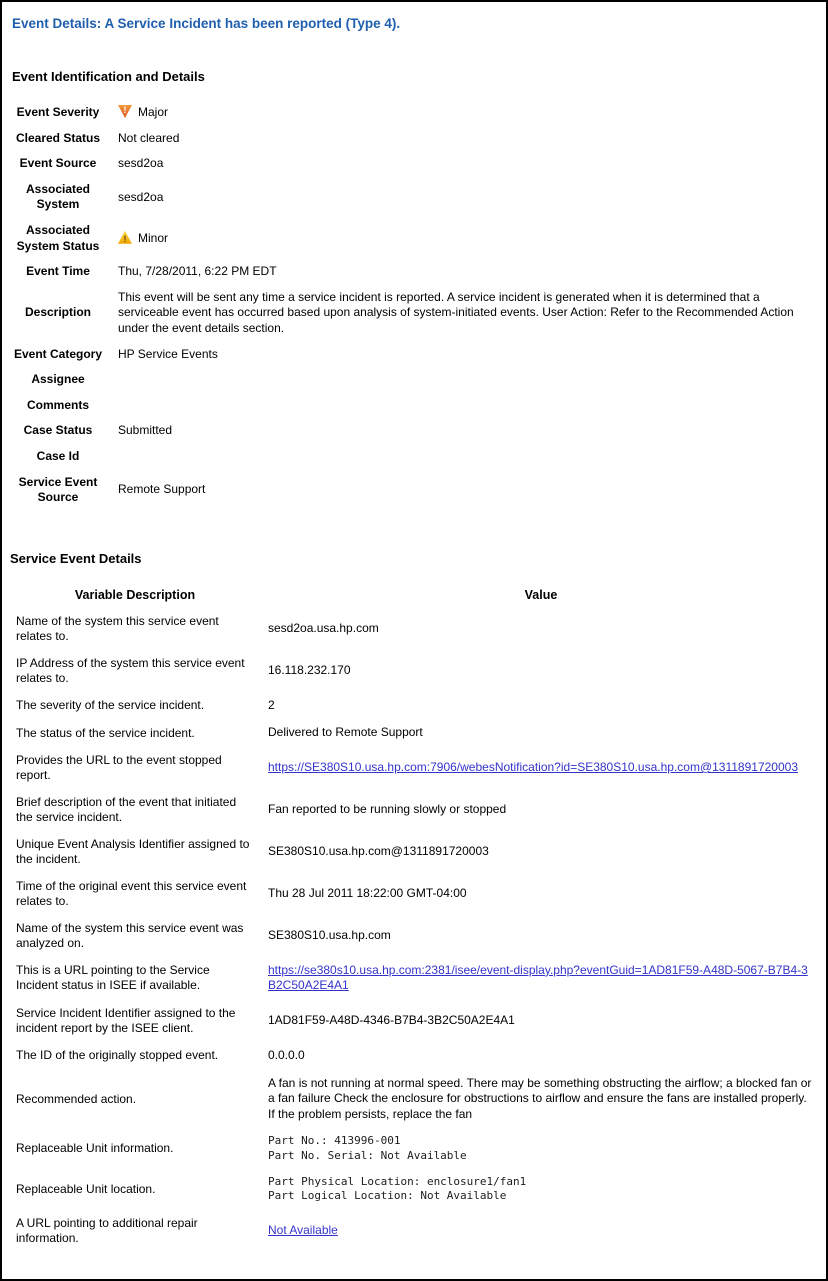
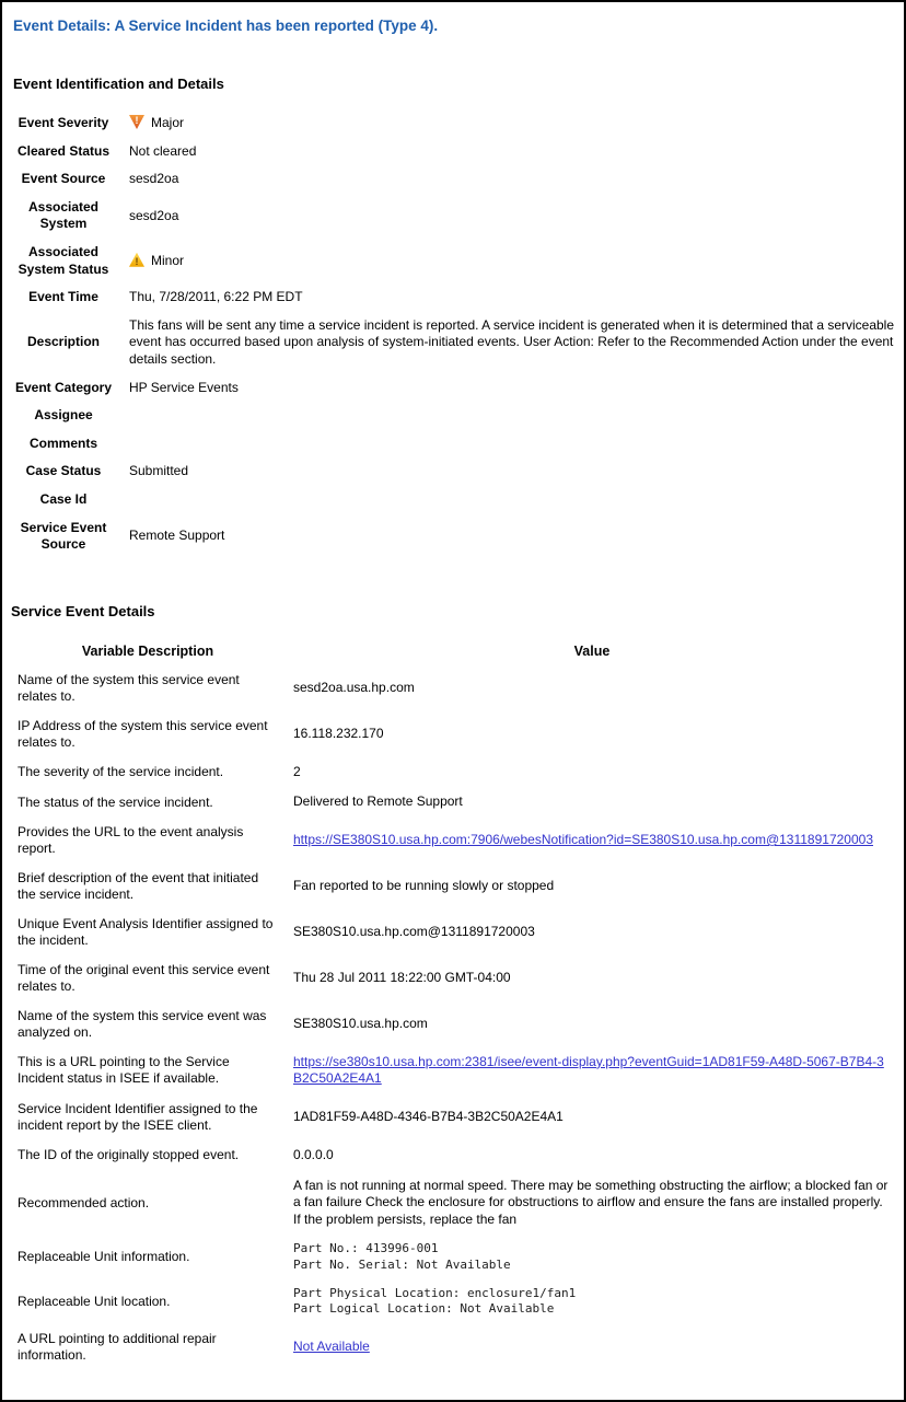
  Event Details: A Service Incident has been reported (Type 4).
  Event Identification and Details
  Event Severity	! Major
  Cleared Status	Not cleared
  Event Source	sesd2oa
  Associated System	sesd2oa
  Associated System Status	! Minor
  Event Time	Thu, 7/28/2011, 6:22 PM EDT
- Description	This event will be sent any time a service incident is reported. A service incident is generated when it is determined that a serviceable event has occurred based upon analysis of system-initiated events. User Action: Refer to the Recommended Action under the event details section.
+ Description	This fans will be sent any time a service incident is reported. A service incident is generated when it is determined that a serviceable event has occurred based upon analysis of system-initiated events. User Action: Refer to the Recommended Action under the event details section.
  Event Category	HP Service Events
  Assignee
  Comments
  Case Status	Submitted
  Case Id
  Service Event Source	Remote Support
  Service Event Details
  Variable Description	Value
  Name of the system this service event relates to.	sesd2oa.usa.hp.com
  IP Address of the system this service event relates to.	16.118.232.170
  The severity of the service incident.	2
  The status of the service incident.	Delivered to Remote Support
- Provides the URL to the event stopped report.	https://SE380S10.usa.hp.com:7906/webesNotification?id=SE380S10.usa.hp.com@1311891720003
+ Provides the URL to the event analysis report.	https://SE380S10.usa.hp.com:7906/webesNotification?id=SE380S10.usa.hp.com@1311891720003
  Brief description of the event that initiated the service incident.	Fan reported to be running slowly or stopped
  Unique Event Analysis Identifier assigned to the incident.	SE380S10.usa.hp.com@1311891720003
  Time of the original event this service event relates to.	Thu 28 Jul 2011 18:22:00 GMT-04:00
  Name of the system this service event was analyzed on.	SE380S10.usa.hp.com
  This is a URL pointing to the Service Incident status in ISEE if available.	https://se380s10.usa.hp.com:2381/isee/event-display.php?eventGuid=1AD81F59-A48D-5067-B7B4-3B2C50A2E4A1
  Service Incident Identifier assigned to the incident report by the ISEE client.	1AD81F59-A48D-4346-B7B4-3B2C50A2E4A1
  The ID of the originally stopped event.	0.0.0.0
  Recommended action.	A fan is not running at normal speed. There may be something obstructing the airflow; a blocked fan or a fan failure Check the enclosure for obstructions to airflow and ensure the fans are installed properly. If the problem persists, replace the fan
  Replaceable Unit information.	Part No.: 413996-001 Part No. Serial: Not Available
  Replaceable Unit location.	Part Physical Location: enclosure1/fan1 Part Logical Location: Not Available
  A URL pointing to additional repair information.	Not Available
